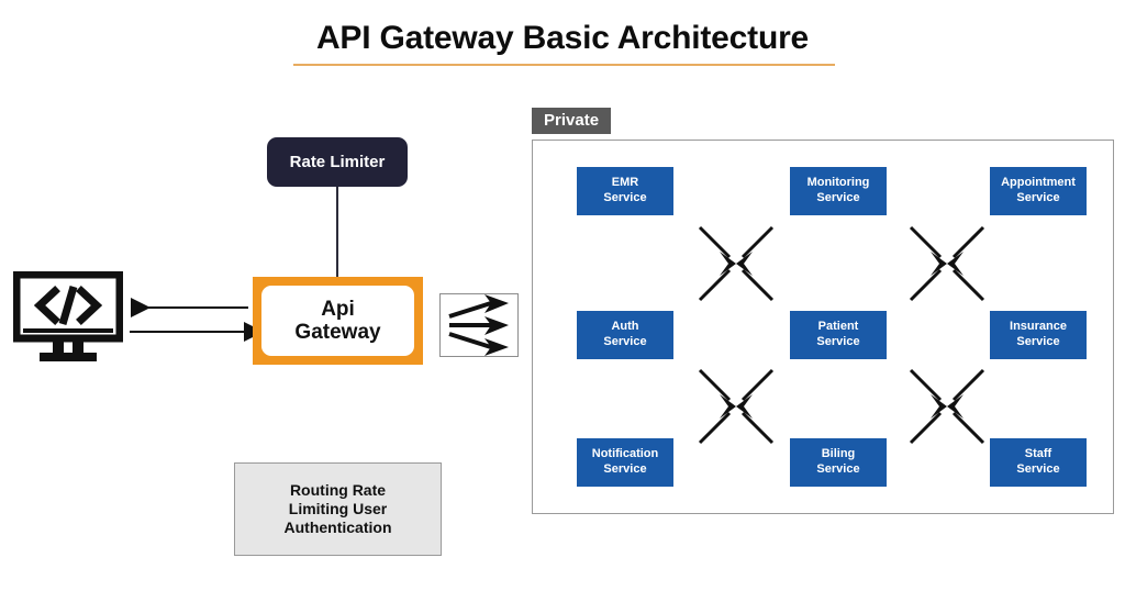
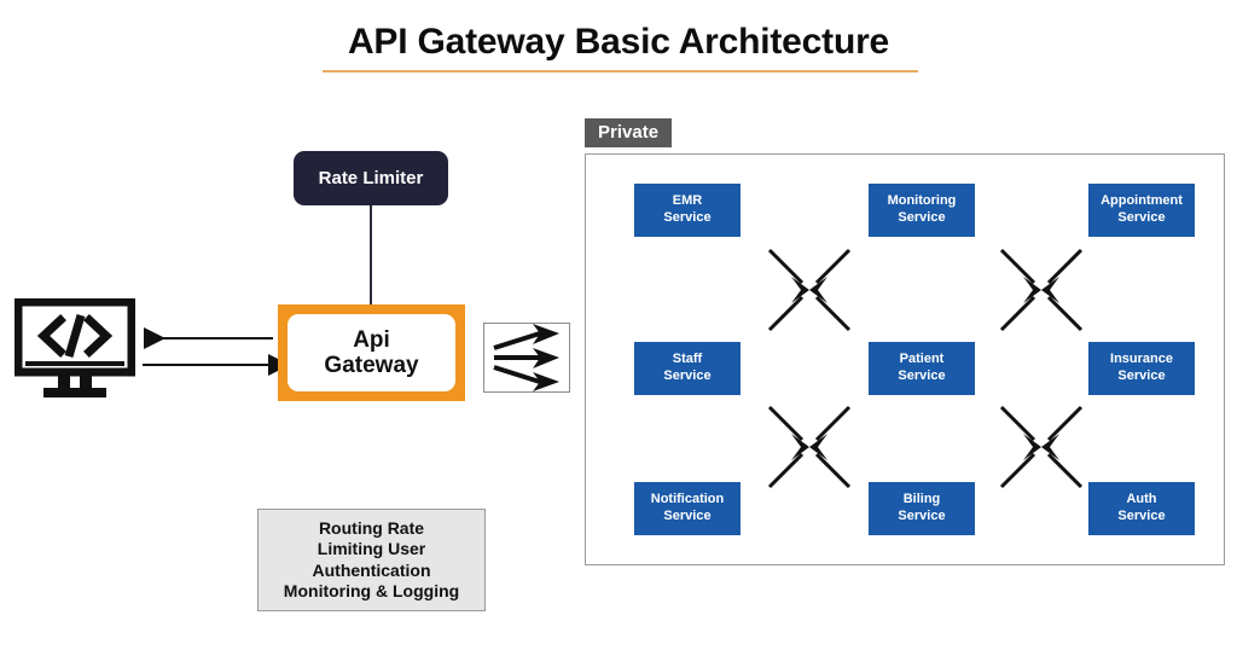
  API Gateway Basic Architecture
  Rate Limiter
  Api
  Gateway
  Routing Rate
  Limiting User
  Authentication
+ Monitoring & Logging
  Private
  EMR
  Service
  Monitoring
  Service
  Appointment
  Service
- Auth
+ Staff
  Service
  Patient
  Service
  Insurance
  Service
  Notification
  Service
  Biling
  Service
- Staff
+ Auth
  Service
